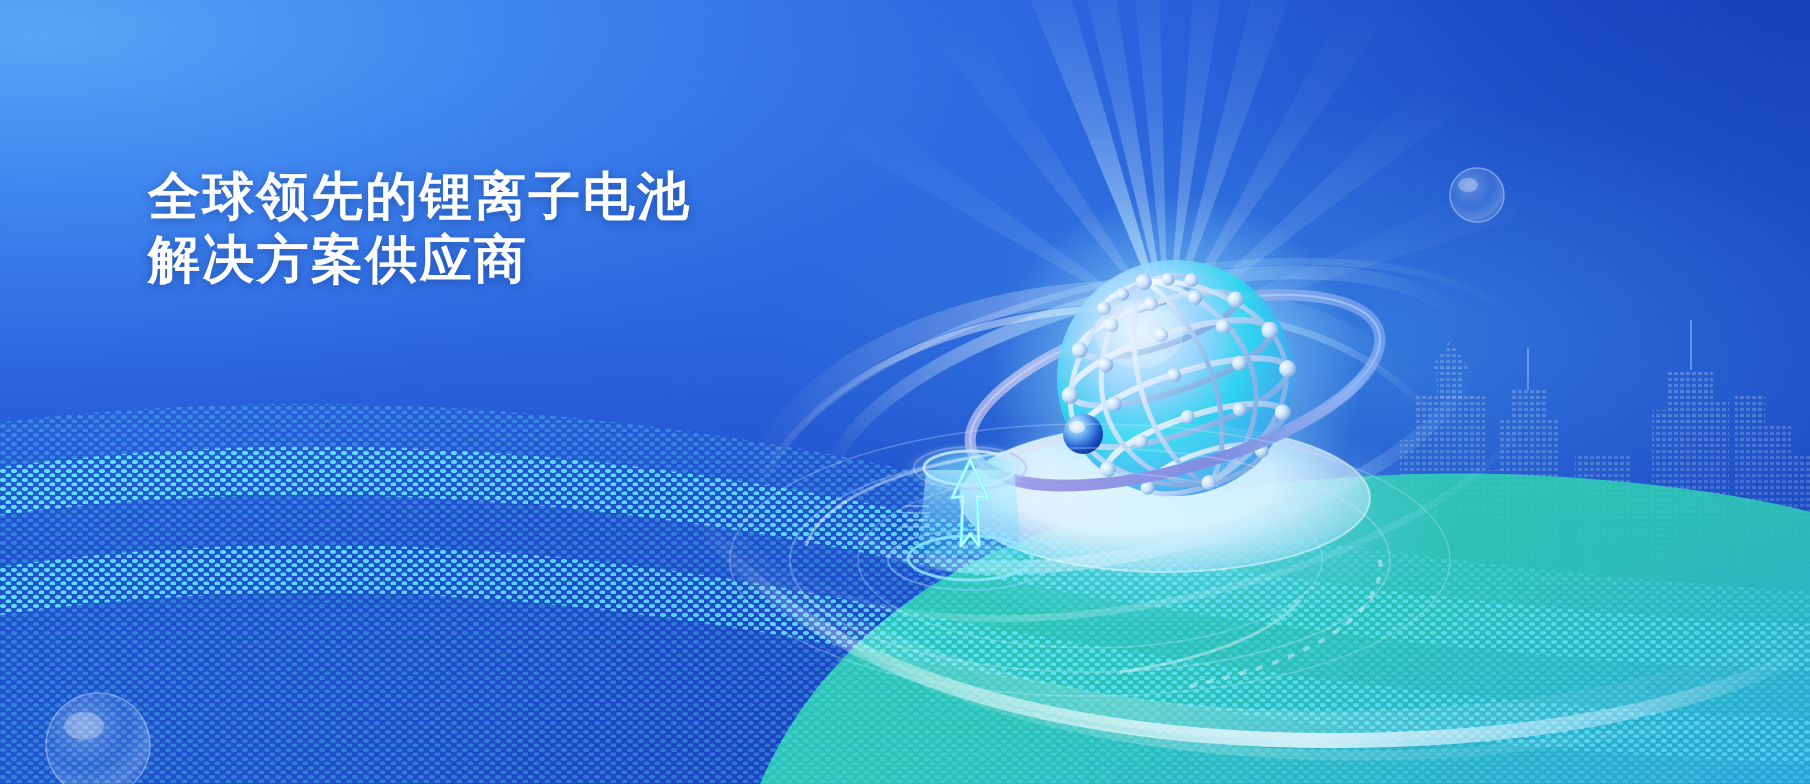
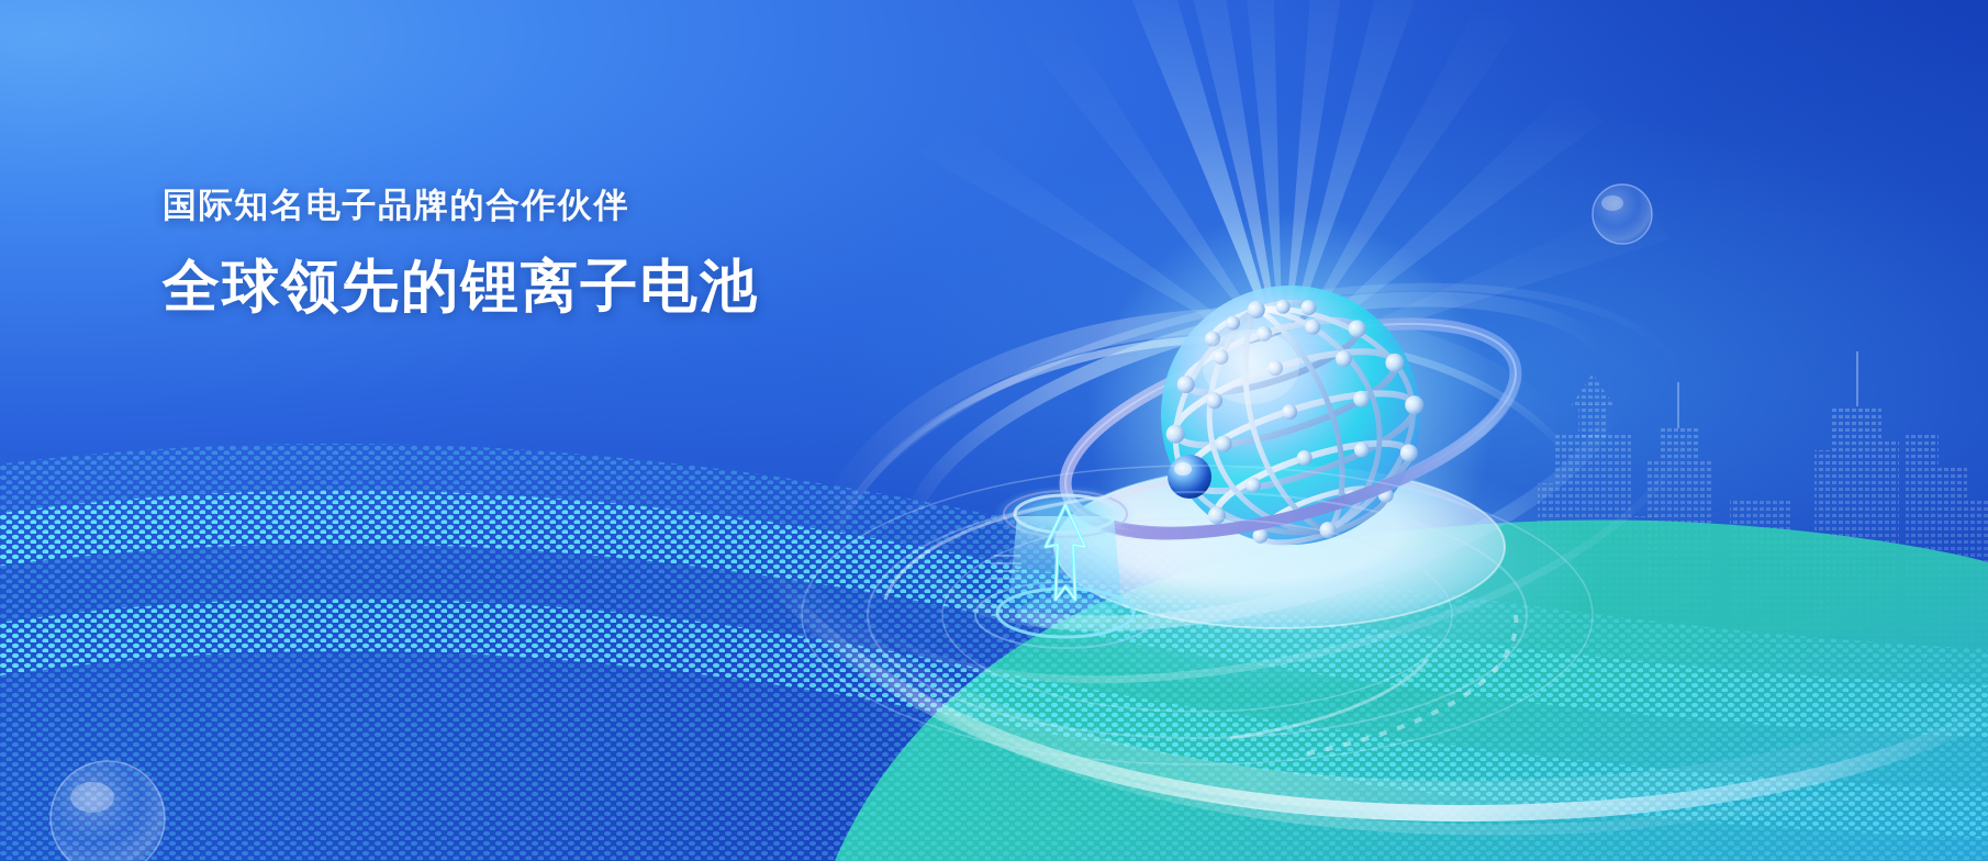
+ 国际知名电子品牌的合作伙伴
  全球领先的锂离子电池
- 解决方案供应商
